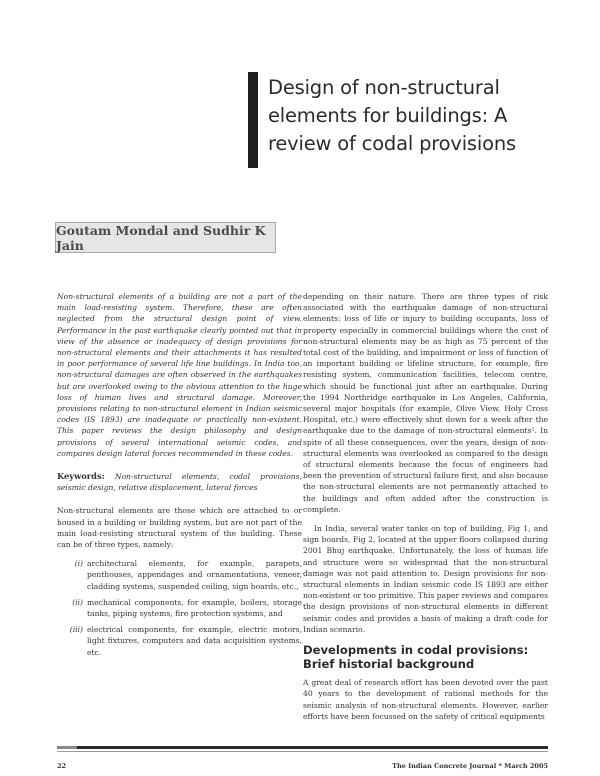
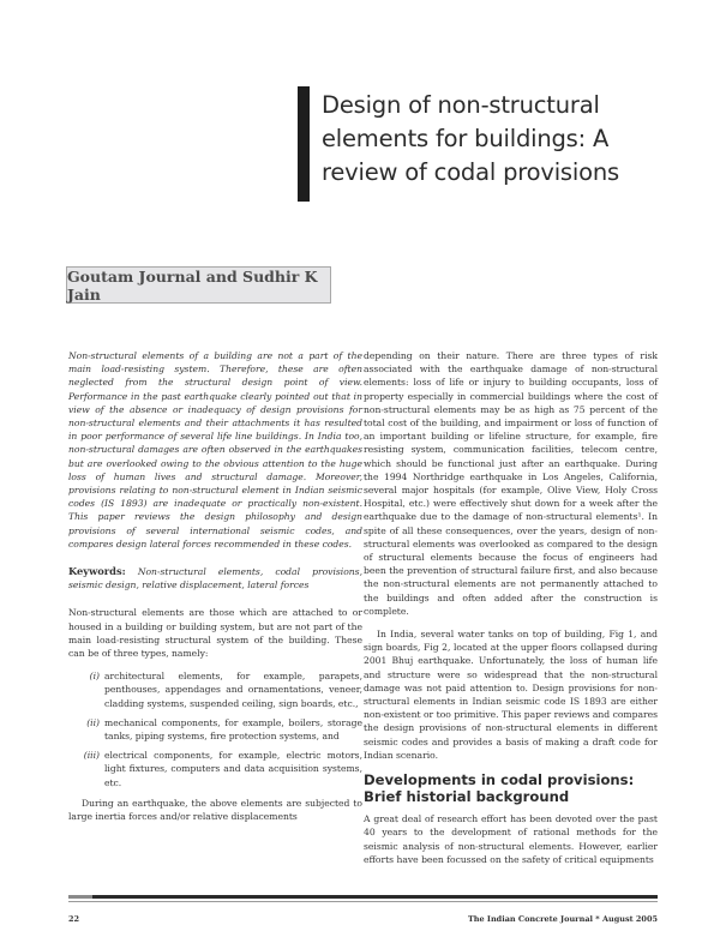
  Design of non-structural elements for buildings: A review of codal provisions
- Goutam Mondal and Sudhir K Jain
+ Goutam Journal and Sudhir K Jain
  Non-structural elements of a building are not a part of the main load-resisting system. Therefore, these are often neglected from the structural design point of view. Performance in the past earthquake clearly pointed out that in view of the absence or inadequacy of design provisions for non-structural elements and their attachments it has resulted in poor performance of several life line buildings. In India too, non-structural damages are often observed in the earthquakes but are overlooked owing to the obvious attention to the huge loss of human lives and structural damage. Moreover, provisions relating to non-structural element in Indian seismic codes (IS 1893) are inadequate or practically non-existent. This paper reviews the design philosophy and design provisions of several international seismic codes, and compares design lateral forces recommended in these codes.
  Keywords: Non-structural elements, codal provisions, seismic design, relative displacement, lateral forces
  Non-structural elements are those which are attached to or housed in a building or building system, but are not part of the main load-resisting structural system of the building. These can be of three types, namely:
  (i)
  architectural elements, for example, parapets, penthouses, appendages and ornamentations, veneer, cladding systems, suspended ceiling, sign boards, etc.,
  (ii)
  mechanical components, for example, boilers, storage tanks, piping systems, fire protection systems, and
  (iii)
  electrical components, for example, electric motors, light fixtures, computers and data acquisition systems, etc.
+ During an earthquake, the above elements are subjected to large inertia forces and/or relative displacements
  depending on their nature. There are three types of risk associated with the earthquake damage of non-structural elements: loss of life or injury to building occupants, loss of property especially in commercial buildings where the cost of non-structural elements may be as high as 75 percent of the total cost of the building, and impairment or loss of function of an important building or lifeline structure, for example, fire resisting system, communication facilities, telecom centre, which should be functional just after an earthquake. During the 1994 Northridge earthquake in Los Angeles, California, several major hospitals (for example, Olive View, Holy Cross Hospital, etc.) were effectively shut down for a week after the earthquake due to the damage of non-structural elements¹. In spite of all these consequences, over the years, design of non-structural elements was overlooked as compared to the design of structural elements because the focus of engineers had been the prevention of structural failure first, and also because the non-structural elements are not permanently attached to the buildings and often added after the construction is complete.
  In India, several water tanks on top of building, Fig 1, and sign boards, Fig 2, located at the upper floors collapsed during 2001 Bhuj earthquake. Unfortunately, the loss of human life and structure were so widespread that the non-structural damage was not paid attention to. Design provisions for non-structural elements in Indian seismic code IS 1893 are either non-existent or too primitive. This paper reviews and compares the design provisions of non-structural elements in different seismic codes and provides a basis of making a draft code for Indian scenario.
  Developments in codal provisions: Brief historial background
  A great deal of research effort has been devoted over the past 40 years to the development of rational methods for the seismic analysis of non-structural elements. However, earlier efforts have been focussed on the safety of critical equipments
  22
- The Indian Concrete Journal * March 2005
+ The Indian Concrete Journal * August 2005
